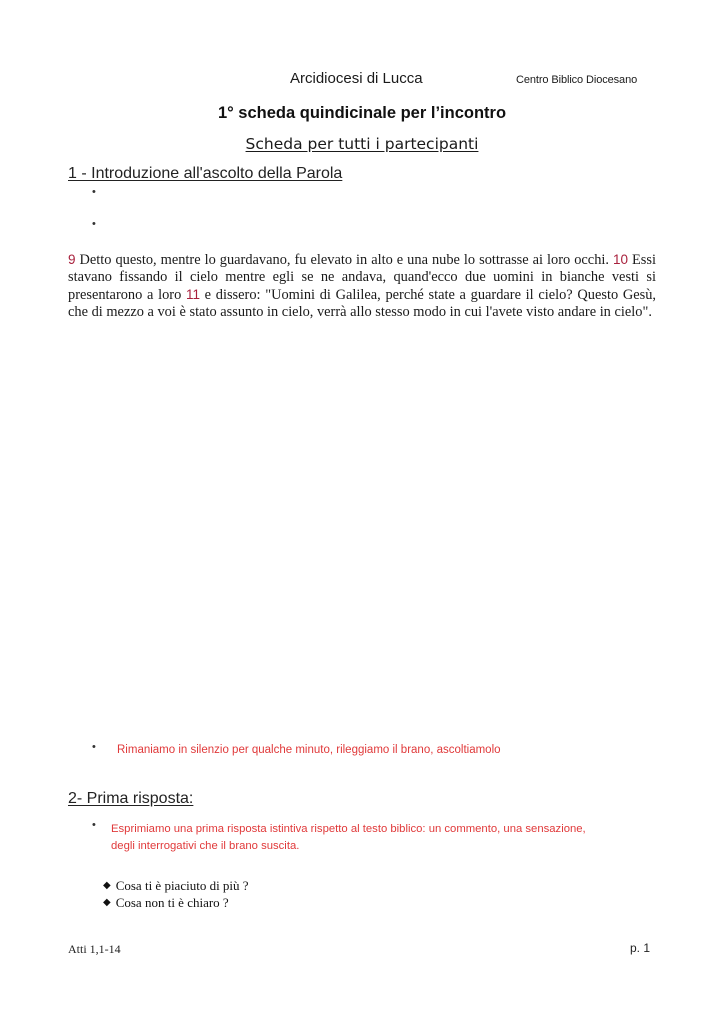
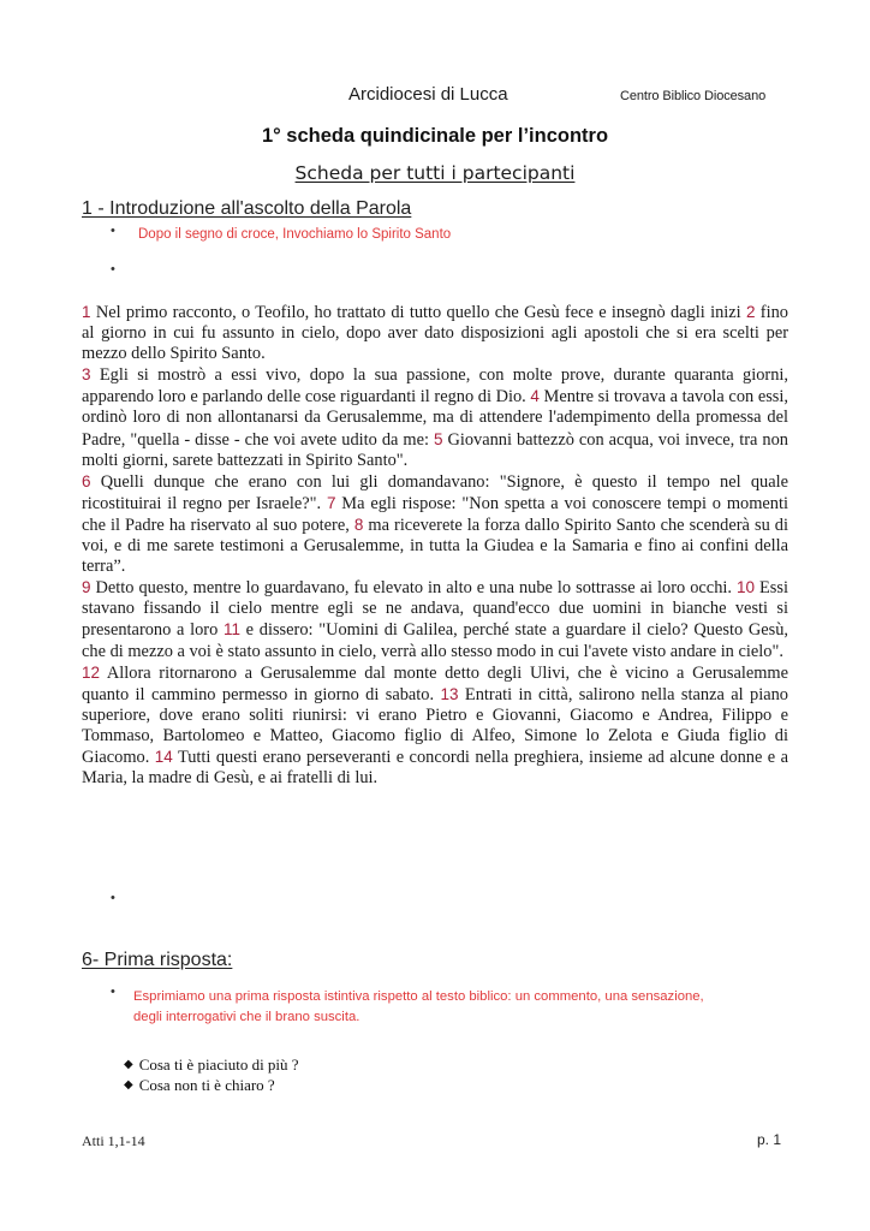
  Arcidiocesi di Lucca
  Centro Biblico Diocesano
  1° scheda quindicinale per l’incontro
  Scheda per tutti i partecipanti
  1 - Introduzione all'ascolto della Parola
  •
+ Dopo il segno di croce, Invochiamo lo Spirito Santo
  •
+ 1 Nel primo racconto, o Teofilo, ho trattato di tutto quello che Gesù fece e insegnò dagli inizi 2 fino al giorno in cui fu assunto in cielo, dopo aver dato disposizioni agli apostoli che si era scelti per mezzo dello Spirito Santo.
+ 3 Egli si mostrò a essi vivo, dopo la sua passione, con molte prove, durante quaranta giorni, apparendo loro e parlando delle cose riguardanti il regno di Dio. 4 Mentre si trovava a tavola con essi, ordinò loro di non allontanarsi da Gerusalemme, ma di attendere l'adempimento della promessa del Padre, "quella - disse - che voi avete udito da me: 5 Giovanni battezzò con acqua, voi invece, tra non molti giorni, sarete battezzati in Spirito Santo".
+ 6 Quelli dunque che erano con lui gli domandavano: "Signore, è questo il tempo nel quale ricostituirai il regno per Israele?". 7 Ma egli rispose: "Non spetta a voi conoscere tempi o momenti che il Padre ha riservato al suo potere, 8 ma riceverete la forza dallo Spirito Santo che scenderà su di voi, e di me sarete testimoni a Gerusalemme, in tutta la Giudea e la Samaria e fino ai confini della terra”.
  9 Detto questo, mentre lo guardavano, fu elevato in alto e una nube lo sottrasse ai loro occhi. 10 Essi stavano fissando il cielo mentre egli se ne andava, quand'ecco due uomini in bianche vesti si presentarono a loro 11 e dissero: "Uomini di Galilea, perché state a guardare il cielo? Questo Gesù, che di mezzo a voi è stato assunto in cielo, verrà allo stesso modo in cui l'avete visto andare in cielo".
+ 12 Allora ritornarono a Gerusalemme dal monte detto degli Ulivi, che è vicino a Gerusalemme quanto il cammino permesso in giorno di sabato. 13 Entrati in città, salirono nella stanza al piano superiore, dove erano soliti riunirsi: vi erano Pietro e Giovanni, Giacomo e Andrea, Filippo e Tommaso, Bartolomeo e Matteo, Giacomo figlio di Alfeo, Simone lo Zelota e Giuda figlio di Giacomo. 14 Tutti questi erano perseveranti e concordi nella preghiera, insieme ad alcune donne e a Maria, la madre di Gesù, e ai fratelli di lui.
  •
- Rimaniamo in silenzio per qualche minuto, rileggiamo il brano, ascoltiamolo
- 2- Prima risposta:
+ 6- Prima risposta:
  •
  Esprimiamo una prima risposta istintiva rispetto al testo biblico: un commento, una sensazione,
  degli interrogativi che il brano suscita.
  ◆
  Cosa ti è piaciuto di più ?
  ◆
  Cosa non ti è chiaro ?
  Atti 1,1-14
  p. 1
